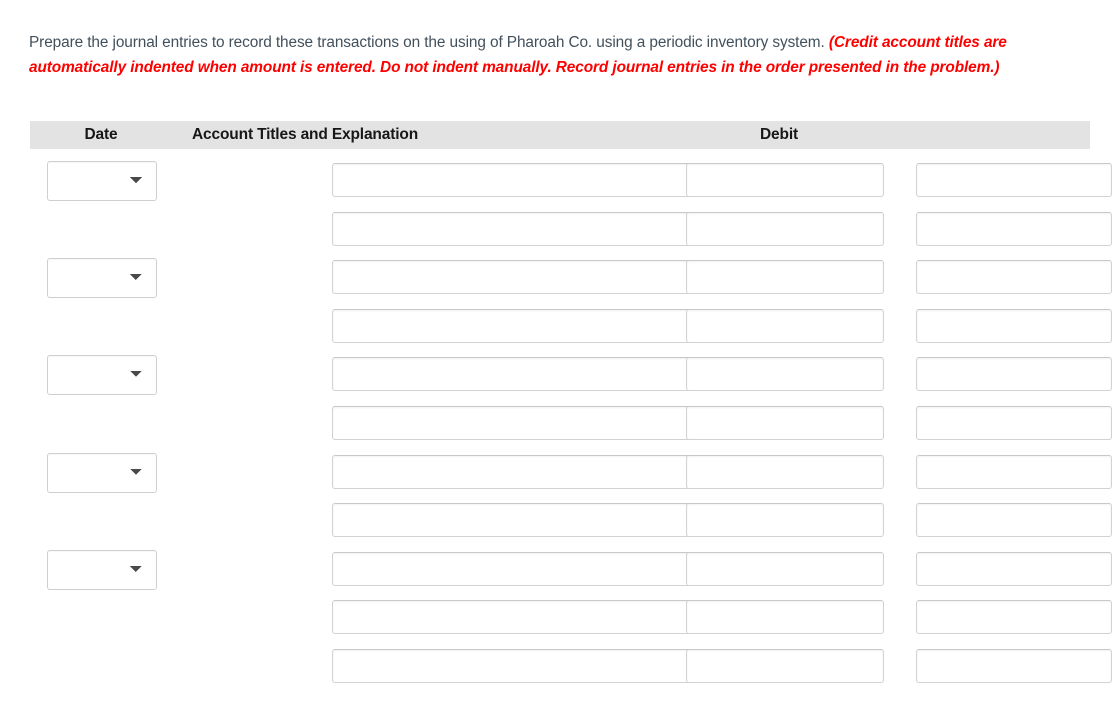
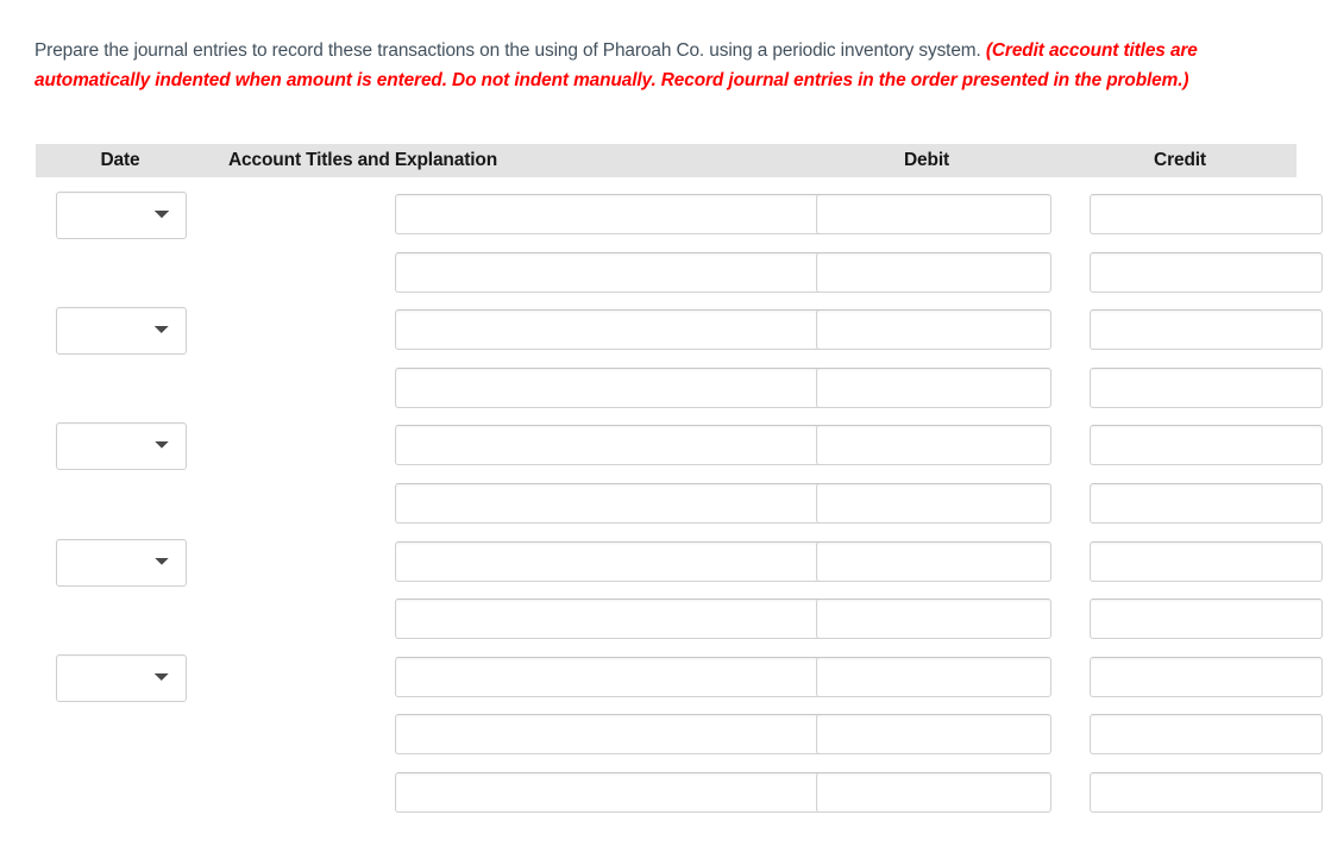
  Prepare the journal entries to record these transactions on the using of Pharoah Co. using a periodic inventory system. (Credit account titles are automatically indented when amount is entered. Do not indent manually. Record journal entries in the order presented in the problem.)
  Date
  Account Titles and Explanation
  Debit
+ Credit
